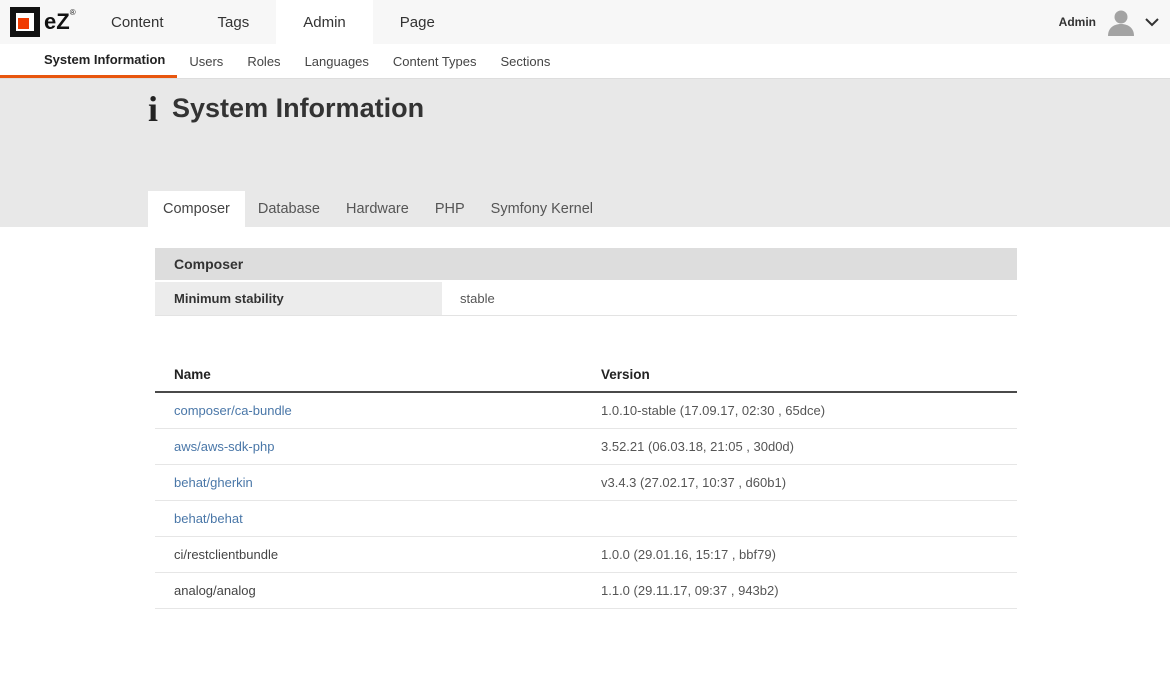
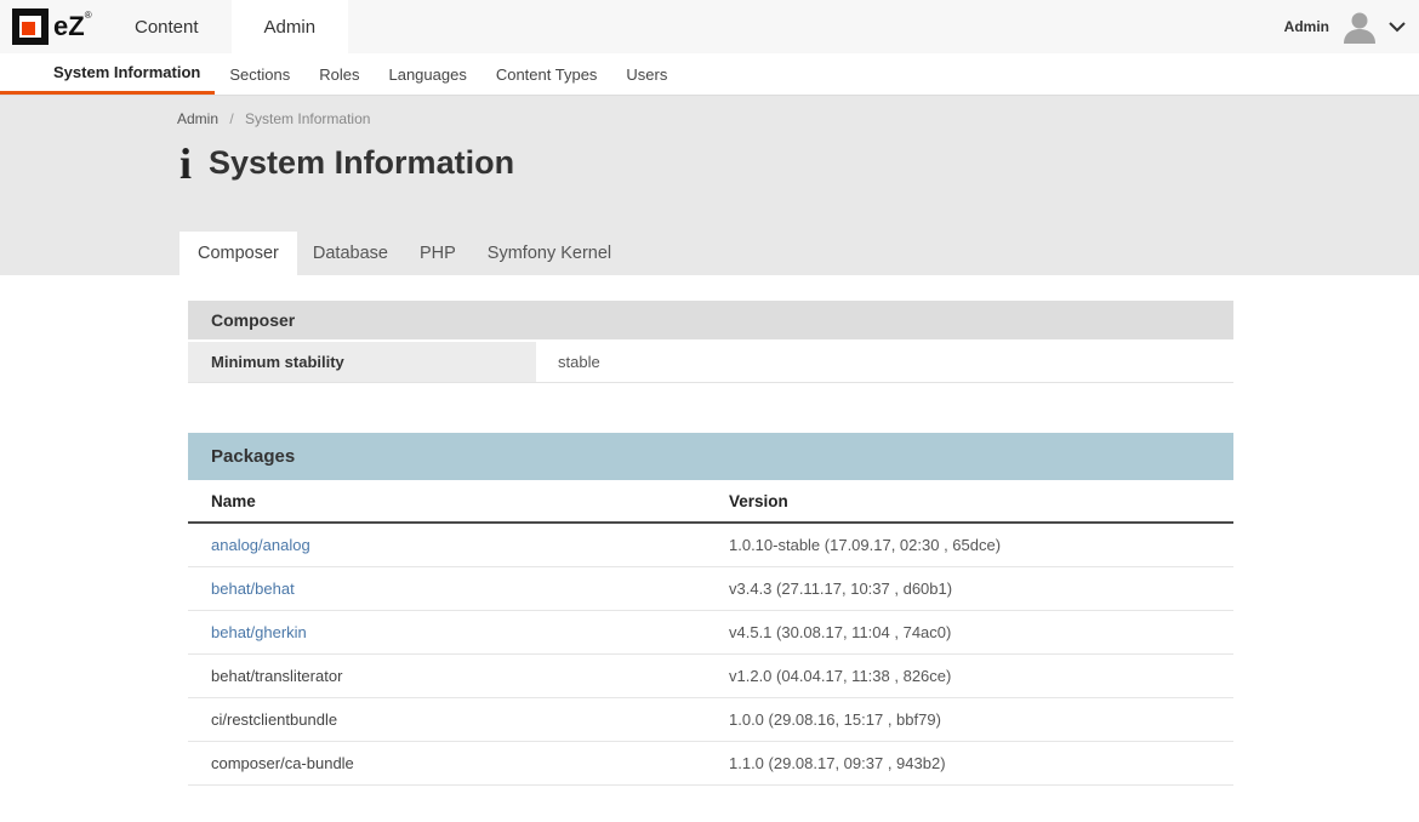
  eZ
  ®
  Content
- Tags
  Admin
- Page
  Admin
  System Information
- Users
+ Sections
  Roles
  Languages
  Content Types
- Sections
+ Users
+ Admin / System Information
  i
  System Information
  Composer
  Database
- Hardware
  PHP
  Symfony Kernel
  Composer
  Minimum stability
  stable
+ Packages
  Name
  Version
- composer/ca-bundle
+ analog/analog
  1.0.10-stable (17.09.17, 02:30 , 65dce)
- aws/aws-sdk-php
- 3.52.21 (06.03.18, 21:05 , 30d0d)
- behat/gherkin
+ behat/behat
- v3.4.3 (27.02.17, 10:37 , d60b1)
+ v3.4.3 (27.11.17, 10:37 , d60b1)
- behat/behat
+ behat/gherkin
+ v4.5.1 (30.08.17, 11:04 , 74ac0)
+ behat/transliterator
+ v1.2.0 (04.04.17, 11:38 , 826ce)
  ci/restclientbundle
- 1.0.0 (29.01.16, 15:17 , bbf79)
+ 1.0.0 (29.08.16, 15:17 , bbf79)
- analog/analog
+ composer/ca-bundle
- 1.1.0 (29.11.17, 09:37 , 943b2)
+ 1.1.0 (29.08.17, 09:37 , 943b2)
